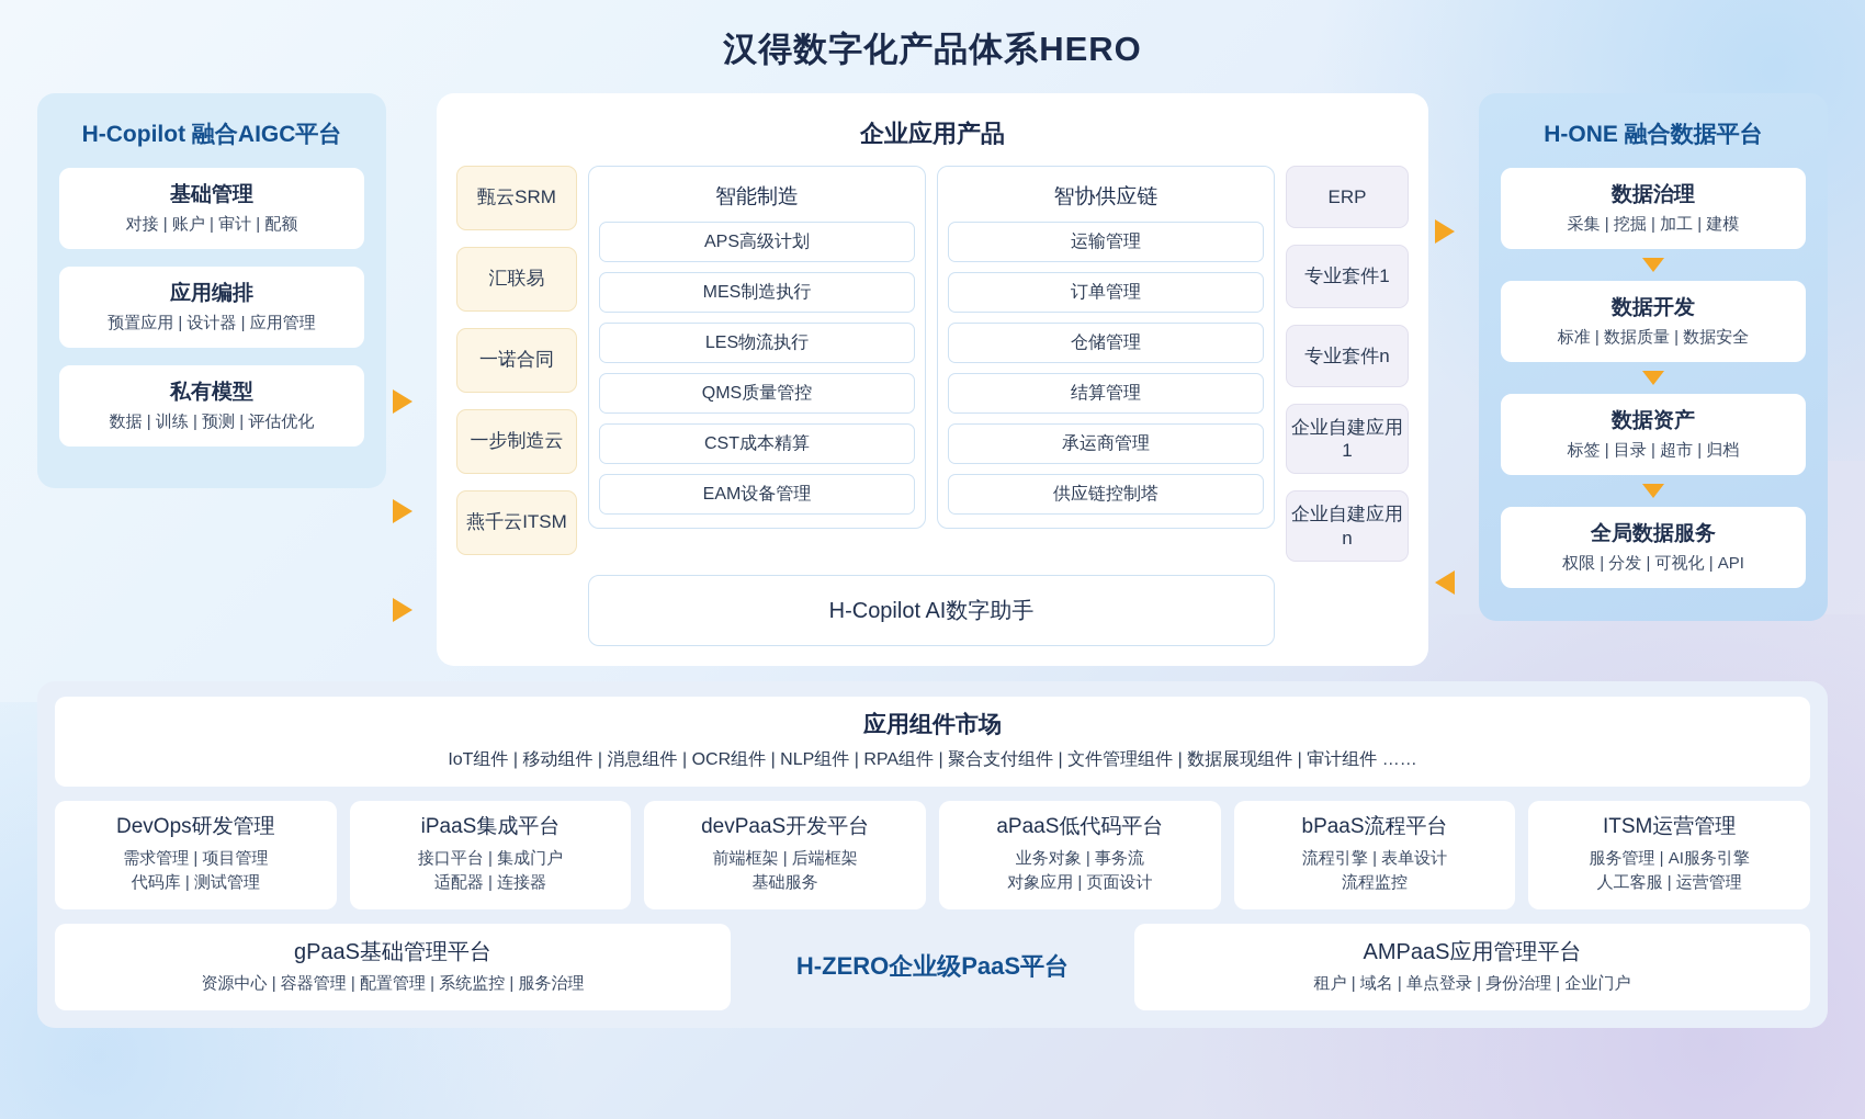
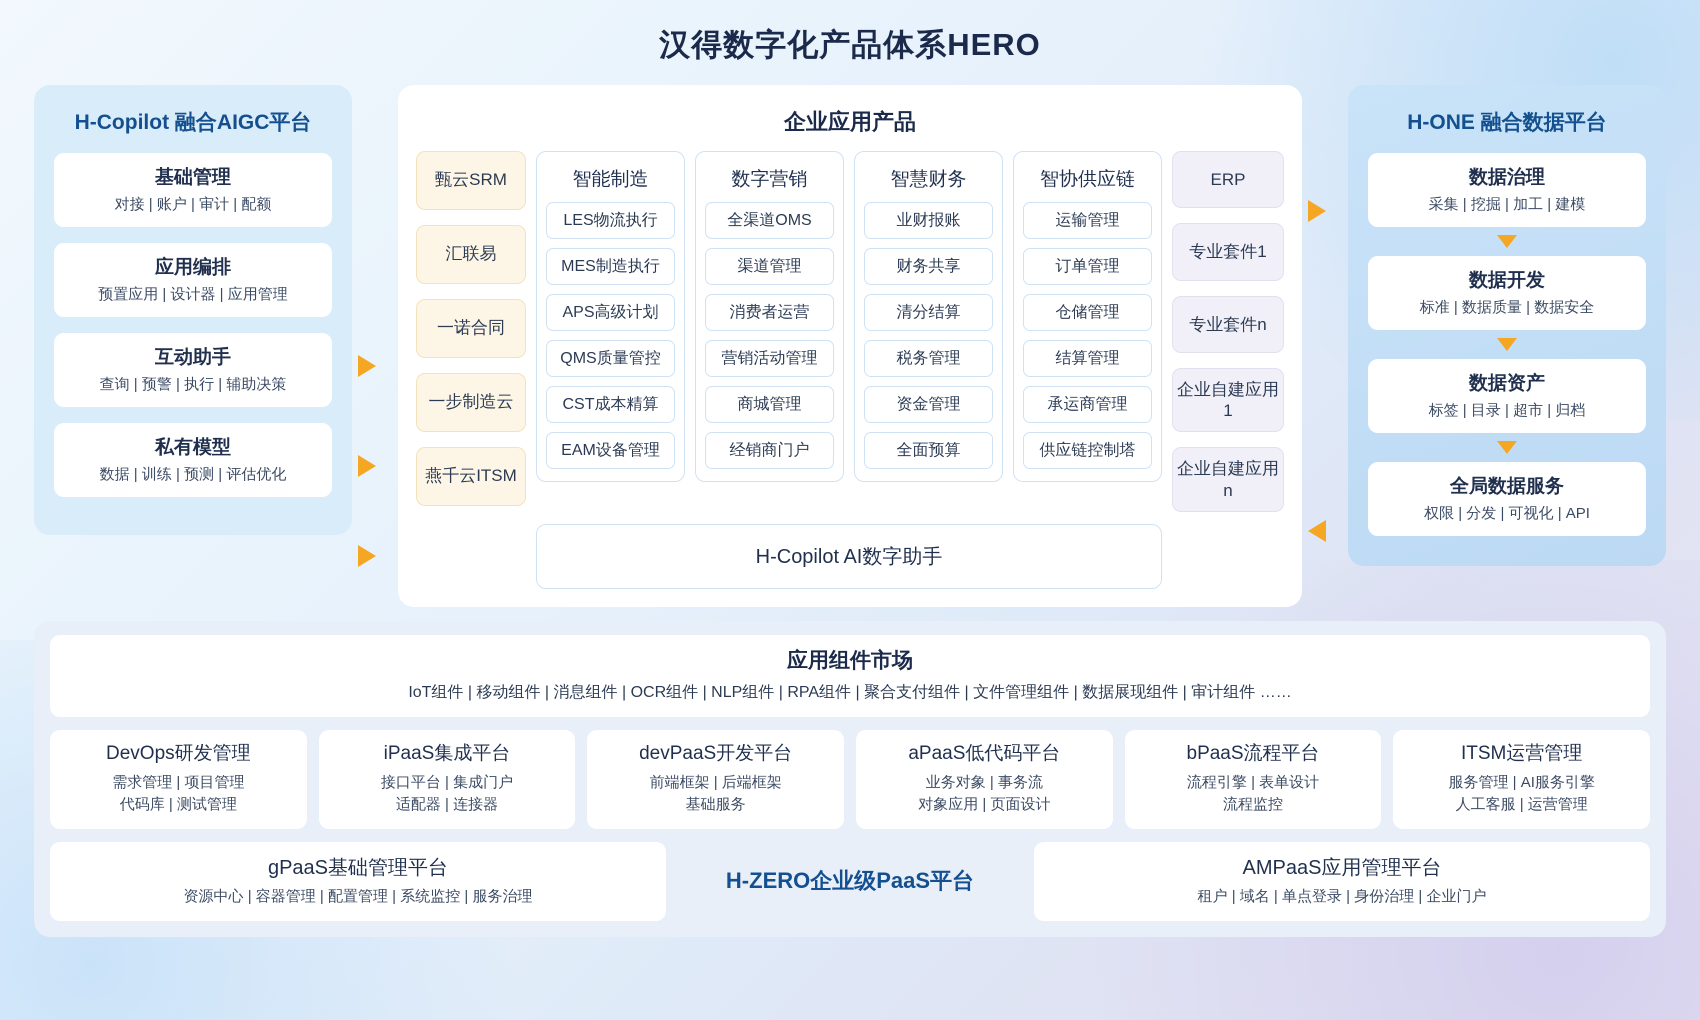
  汉得数字化产品体系HERO
  H-Copilot 融合AIGC平台
  基础管理
  对接 | 账户 | 审计 | 配额
  应用编排
  预置应用 | 设计器 | 应用管理
+ 互动助手
+ 查询 | 预警 | 执行 | 辅助决策
  私有模型
  数据 | 训练 | 预测 | 评估优化
  企业应用产品
  甄云SRM
  汇联易
  一诺合同
  一步制造云
  燕千云ITSM
  智能制造
- APS高级计划
+ LES物流执行
  MES制造执行
- LES物流执行
+ APS高级计划
  QMS质量管控
  CST成本精算
  EAM设备管理
+ 数字营销
+ 全渠道OMS
+ 渠道管理
+ 消费者运营
+ 营销活动管理
+ 商城管理
+ 经销商门户
+ 智慧财务
+ 业财报账
+ 财务共享
+ 清分结算
+ 税务管理
+ 资金管理
+ 全面预算
  智协供应链
  运输管理
  订单管理
  仓储管理
  结算管理
  承运商管理
  供应链控制塔
  ERP
  专业套件1
  专业套件n
  企业自建应用1
  企业自建应用n
  H-Copilot AI数字助手
  H-ONE 融合数据平台
  数据治理
  采集 | 挖掘 | 加工 | 建模
  数据开发
  标准 | 数据质量 | 数据安全
  数据资产
  标签 | 目录 | 超市 | 归档
  全局数据服务
  权限 | 分发 | 可视化 | API
  应用组件市场
  IoT组件 | 移动组件 | 消息组件 | OCR组件 | NLP组件 | RPA组件 | 聚合支付组件 | 文件管理组件 | 数据展现组件 | 审计组件 ……
  DevOps研发管理
  需求管理 | 项目管理
  代码库 | 测试管理
  iPaaS集成平台
  接口平台 | 集成门户
  适配器 | 连接器
  devPaaS开发平台
  前端框架 | 后端框架
  基础服务
  aPaaS低代码平台
  业务对象 | 事务流
  对象应用 | 页面设计
  bPaaS流程平台
  流程引擎 | 表单设计
  流程监控
  ITSM运营管理
  服务管理 | AI服务引擎
  人工客服 | 运营管理
  gPaaS基础管理平台
  资源中心 | 容器管理 | 配置管理 | 系统监控 | 服务治理
  H-ZERO企业级PaaS平台
  AMPaaS应用管理平台
  租户 | 域名 | 单点登录 | 身份治理 | 企业门户
